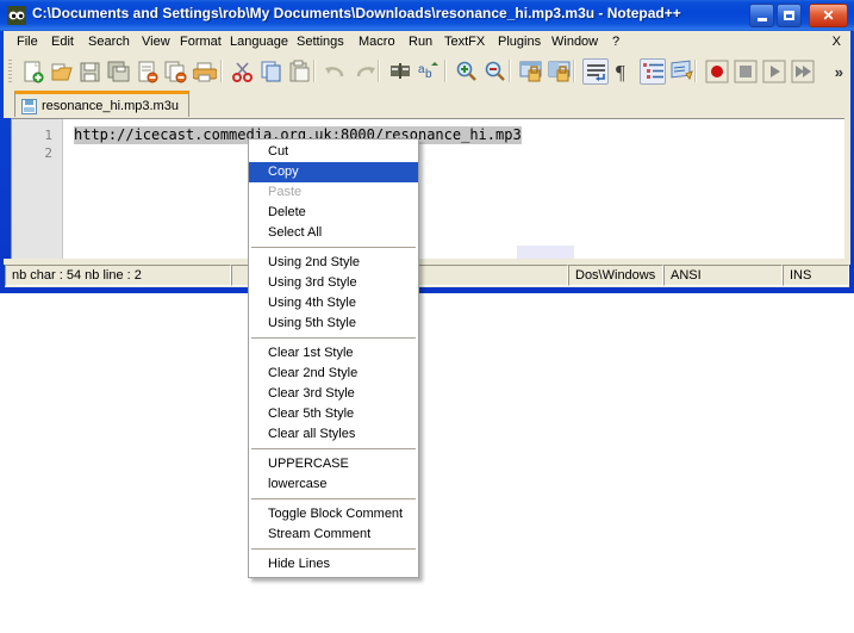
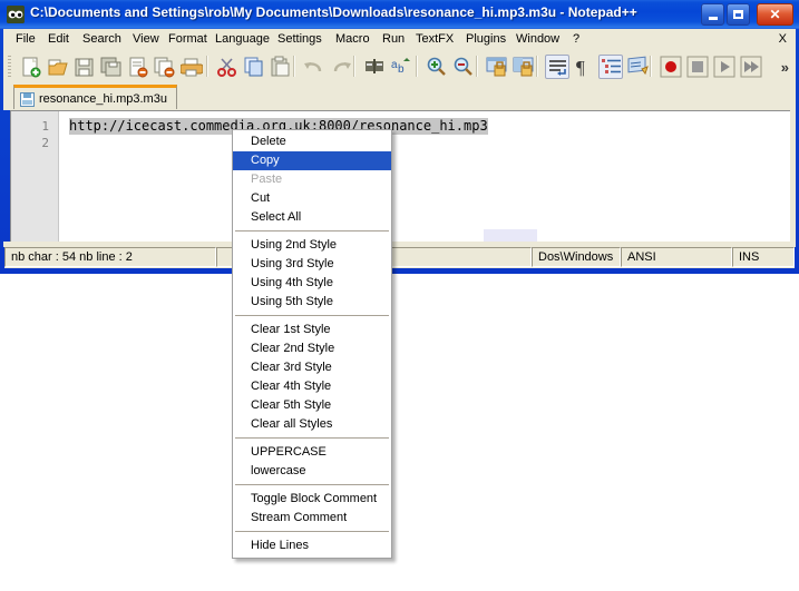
  C:\Documents and Settings\rob\My Documents\Downloads\resonance_hi.mp3.m3u - Notepad++
  ✕
  X
  File
  Edit
  Search
  View
  Format
  Language
  Settings
  Macro
  Run
  TextFX
  Plugins
  Window
  ?
  »
  a
  b
  ¶
  resonance_hi.mp3.m3u
  1
  2
  http://icecast.commedia.org.uk:8000/resonance_hi.mp3
  nb char : 54 nb line : 2
  Dos\Windows
  ANSI
  INS
- Cut
+ Delete
  Copy
  Paste
- Delete
+ Cut
  Select All
  Using 2nd Style
  Using 3rd Style
  Using 4th Style
  Using 5th Style
  Clear 1st Style
  Clear 2nd Style
  Clear 3rd Style
+ Clear 4th Style
  Clear 5th Style
  Clear all Styles
  UPPERCASE
  lowercase
  Toggle Block Comment
  Stream Comment
  Hide Lines
